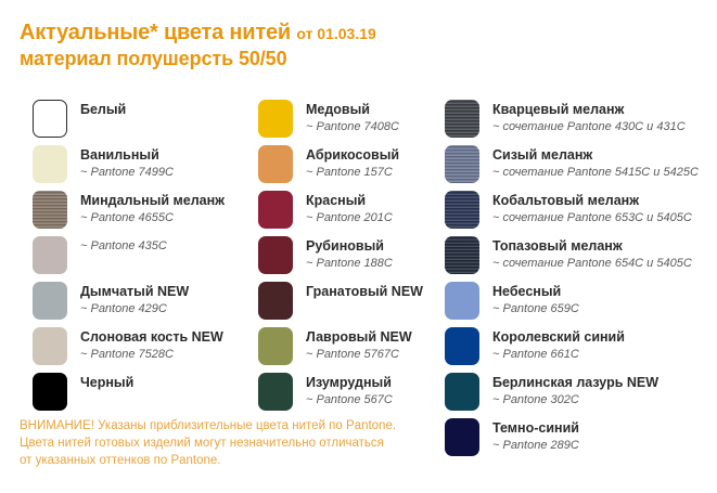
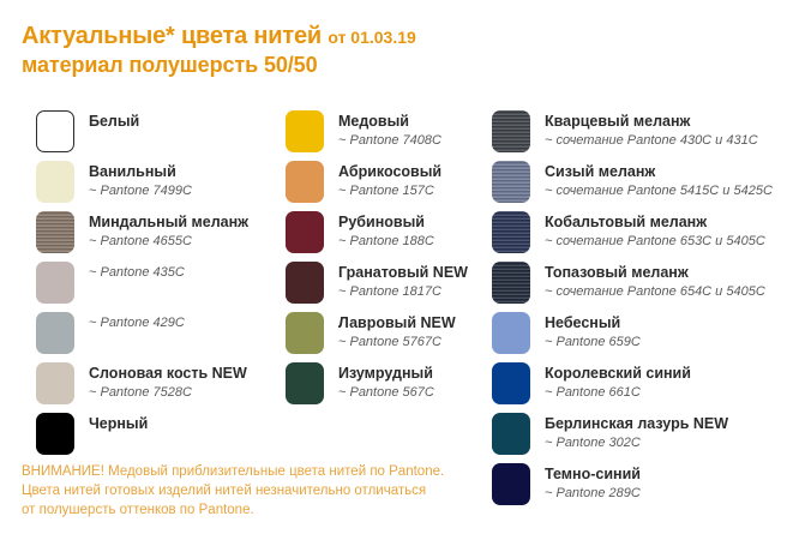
  Актуальные* цвета нитей от 01.03.19
  материал полушерсть 50/50
  Белый
  Ванильный
  ~ Pantone 7499C
  Миндальный меланж
  ~ Pantone 4655C
  ~ Pantone 435C
- Дымчатый NEW
  ~ Pantone 429C
  Слоновая кость NEW
  ~ Pantone 7528C
  Черный
  Медовый
  ~ Pantone 7408C
  Абрикосовый
  ~ Pantone 157C
- Красный
- ~ Pantone 201C
  Рубиновый
  ~ Pantone 188C
  Гранатовый NEW
+ ~ Pantone 1817C
  Лавровый NEW
  ~ Pantone 5767C
  Изумрудный
  ~ Pantone 567C
  Кварцевый меланж
  ~ сочетание Pantone 430C и 431C
  Сизый меланж
  ~ сочетание Pantone 5415C и 5425C
  Кобальтовый меланж
  ~ сочетание Pantone 653C и 5405C
  Топазовый меланж
  ~ сочетание Pantone 654C и 5405C
  Небесный
  ~ Pantone 659C
  Королевский синий
  ~ Pantone 661C
  Берлинская лазурь NEW
  ~ Pantone 302C
  Темно-синий
  ~ Pantone 289C
- ВНИМАНИЕ! Указаны приблизительные цвета нитей по Pantone.
+ ВНИМАНИЕ! Медовый приблизительные цвета нитей по Pantone.
- Цвета нитей готовых изделий могут незначительно отличаться
+ Цвета нитей готовых изделий нитей незначительно отличаться
- от указанных оттенков по Pantone.
+ от полушерсть оттенков по Pantone.
